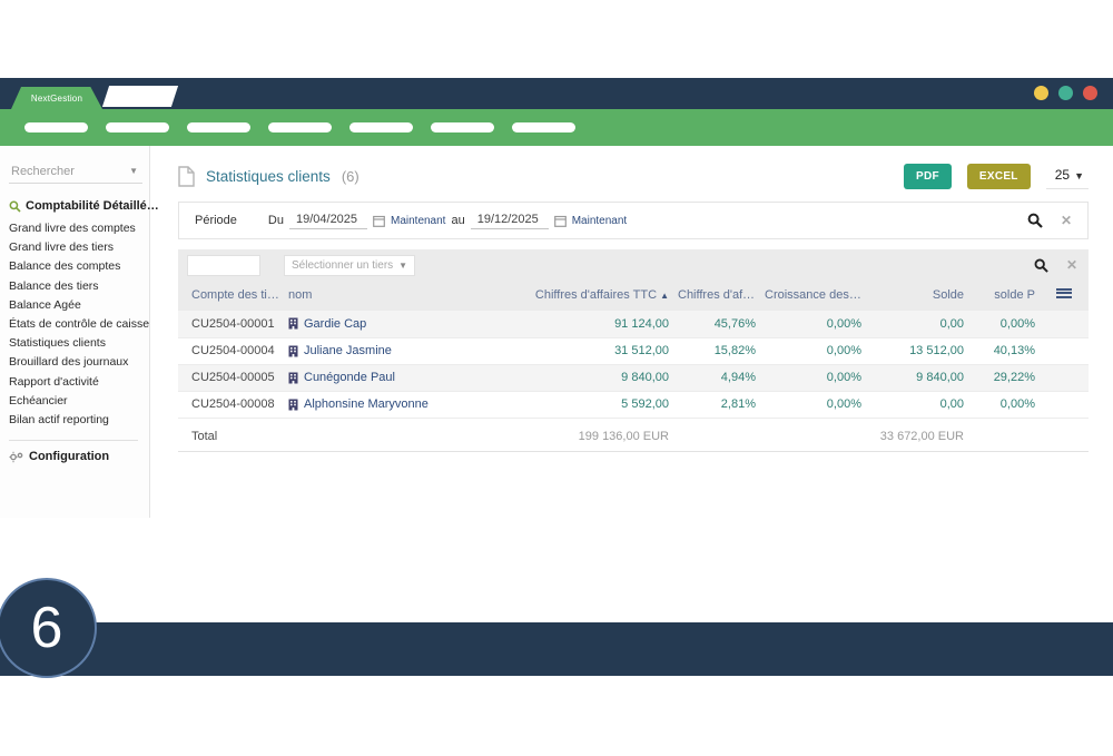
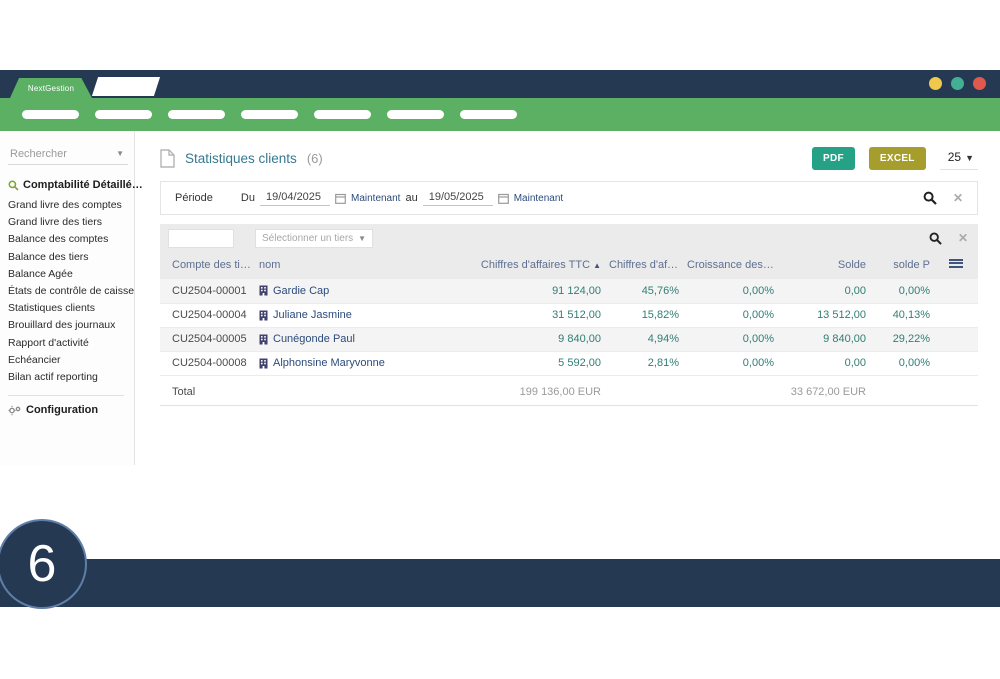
  NextGestion
  Rechercher
  ▼
  Comptabilité Détaillé…
  Grand livre des comptes
  Grand livre des tiers
  Balance des comptes
  Balance des tiers
  Balance Agée
  États de contrôle de caisse
  Statistiques clients
  Brouillard des journaux
  Rapport d'activité
  Echéancier
  Bilan actif reporting
  Configuration
  Statistiques clients
  (6)
  PDF
  EXCEL
  25 ▼
  Période
  Du
  19/04/2025
  Maintenant
  au
- 19/12/2025
+ 19/05/2025
  Maintenant
  ✕
  Sélectionner un tiers
  ▼
  ✕
  Compte des tiers	nom	Chiffres d'affaires TTC ▲	Chiffres d'affair	Croissance des …	Solde	solde P
  CU2504-00001	Gardie Cap	91 124,00	45,76%	0,00%	0,00	0,00%
  CU2504-00004	Juliane Jasmine	31 512,00	15,82%	0,00%	13 512,00	40,13%
  CU2504-00005	Cunégonde Paul	9 840,00	4,94%	0,00%	9 840,00	29,22%
  CU2504-00008	Alphonsine Maryvonne	5 592,00	2,81%	0,00%	0,00	0,00%
  Total		199 136,00 EUR			33 672,00 EUR
  6
